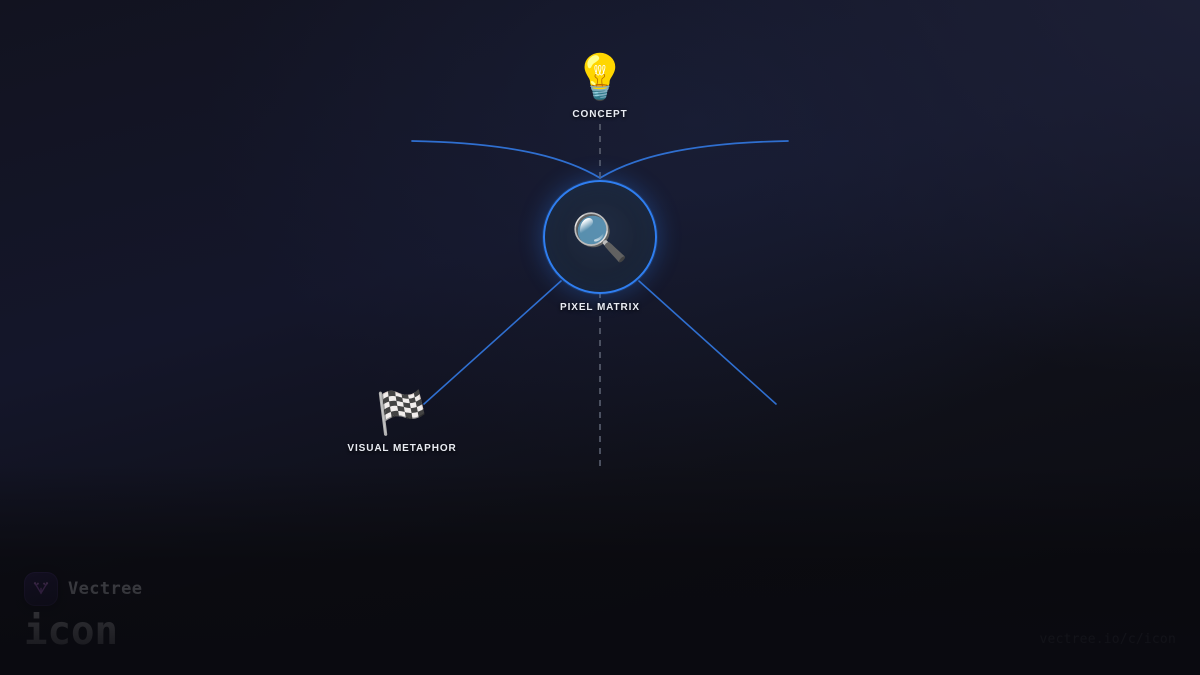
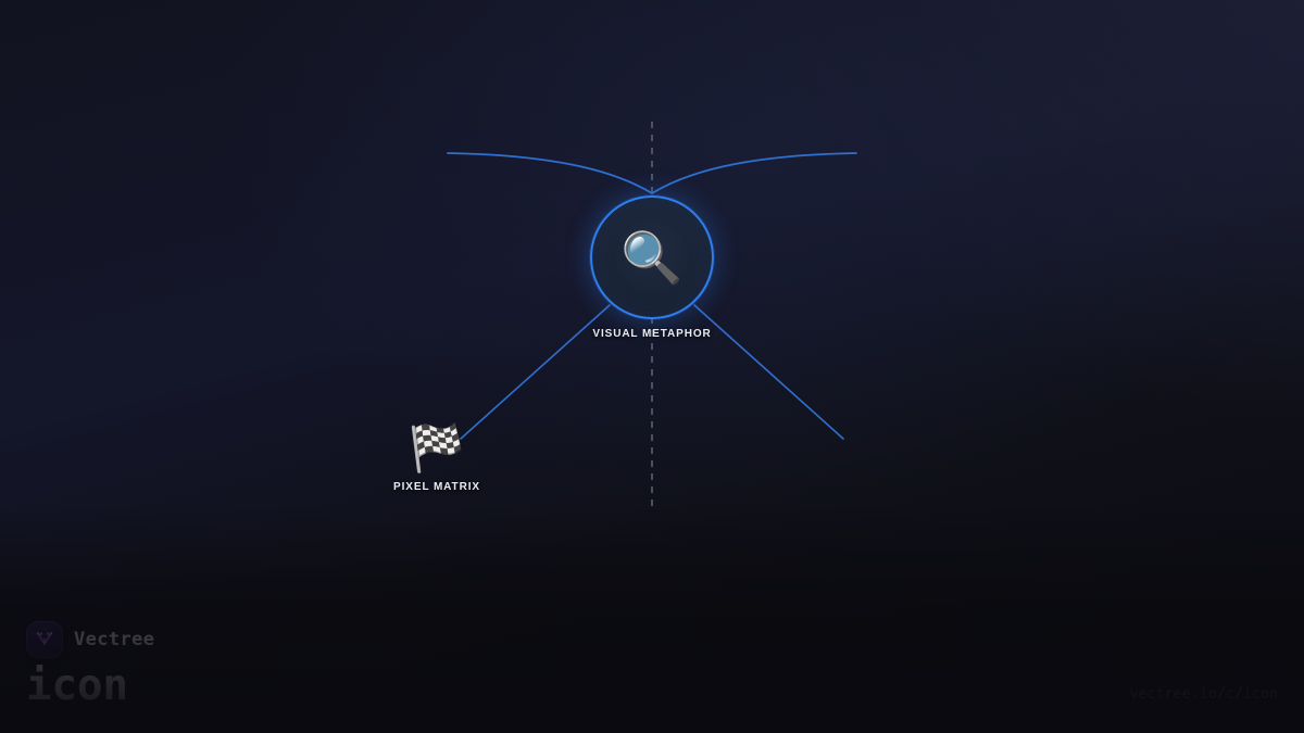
- 💡
- CONCEPT
  🔍
- PIXEL MATRIX
+ VISUAL METAPHOR
  🏁
- VISUAL METAPHOR
+ PIXEL MATRIX
